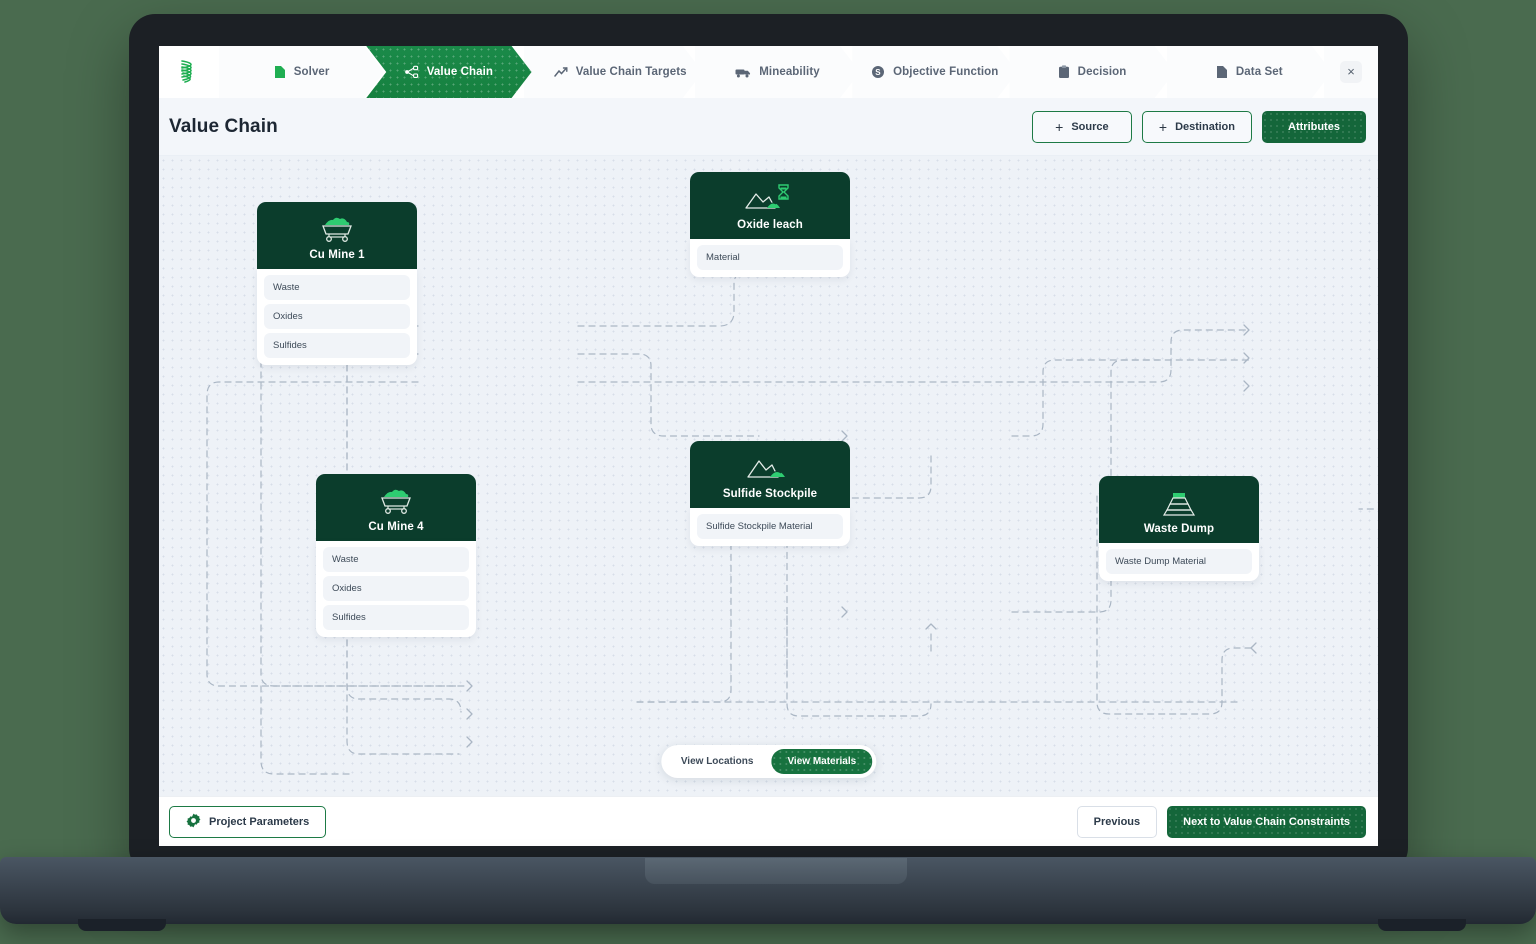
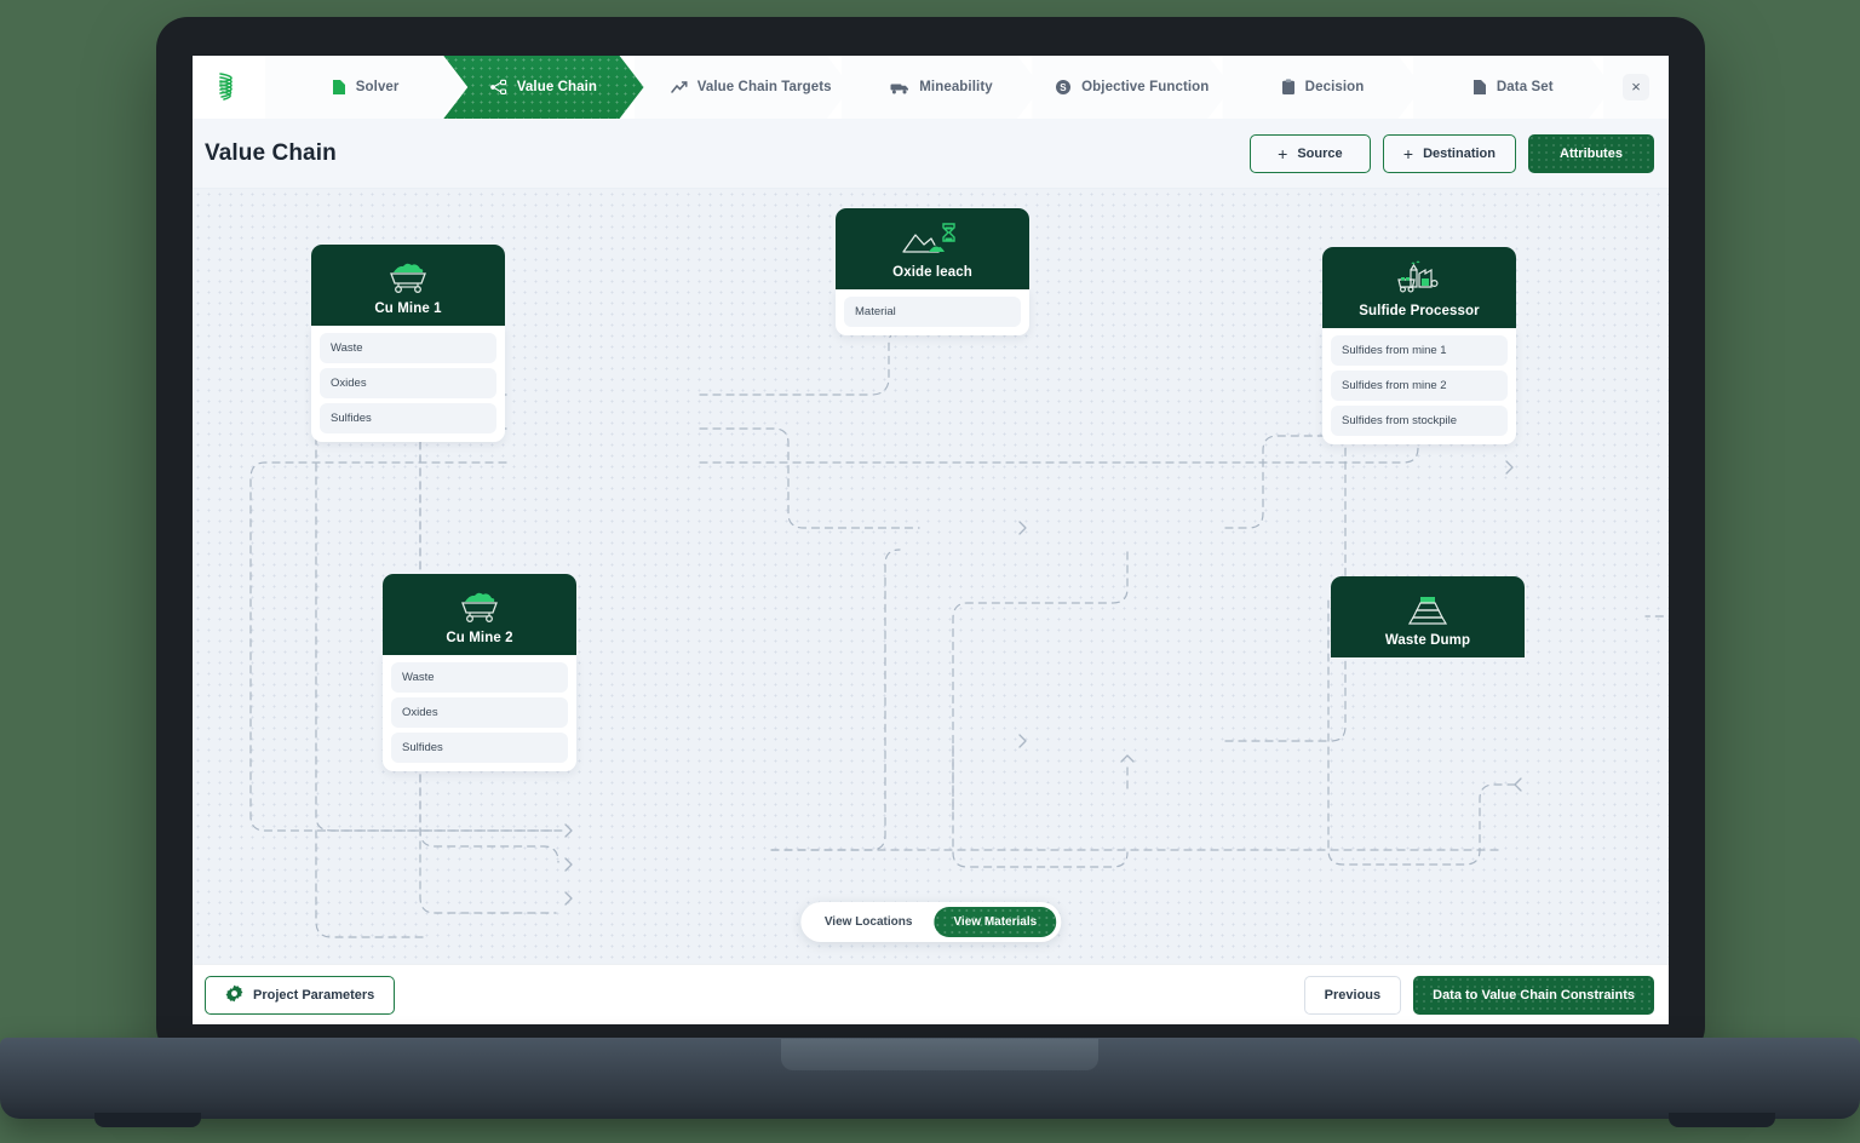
  Solver
  Value Chain
  Value Chain Targets
  Mineability
  S
  Objective Function
  Decision
  Data Set
  ×
  Value Chain
  +
  Source
  +
  Destination
  Attributes
  Cu Mine 1
  Waste
  Oxides
  Sulfides
  Oxide leach
  Material
+ Sulfide Processor
+ Sulfides from mine 1
+ Sulfides from mine 2
+ Sulfides from stockpile
- Cu Mine 4
+ Cu Mine 2
  Waste
  Oxides
  Sulfides
- Sulfide Stockpile
- Sulfide Stockpile Material
  Waste Dump
- Waste Dump Material
  View Locations
  View Materials
  Project Parameters
  Previous
- Next to Value Chain Constraints
+ Data to Value Chain Constraints
